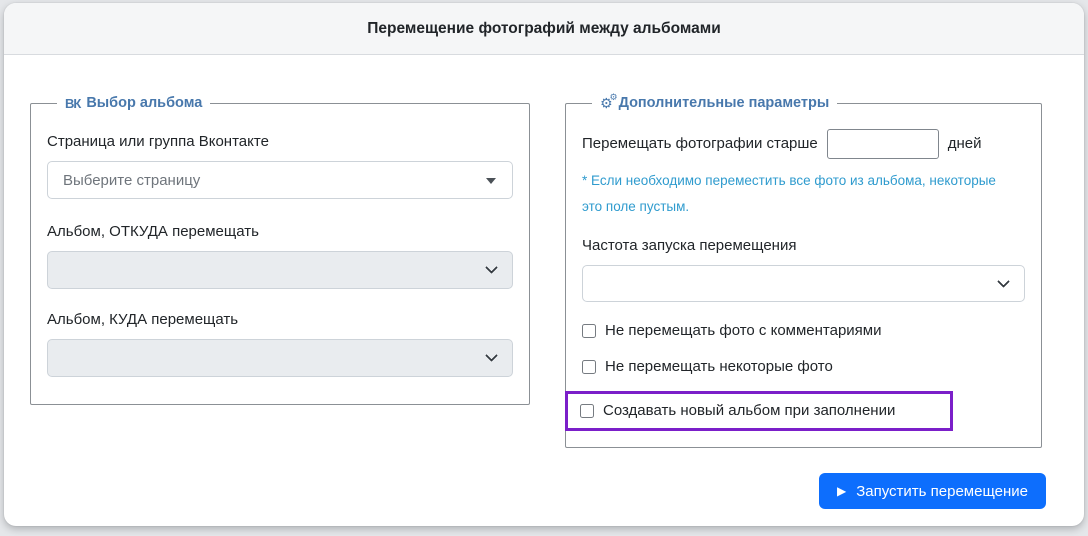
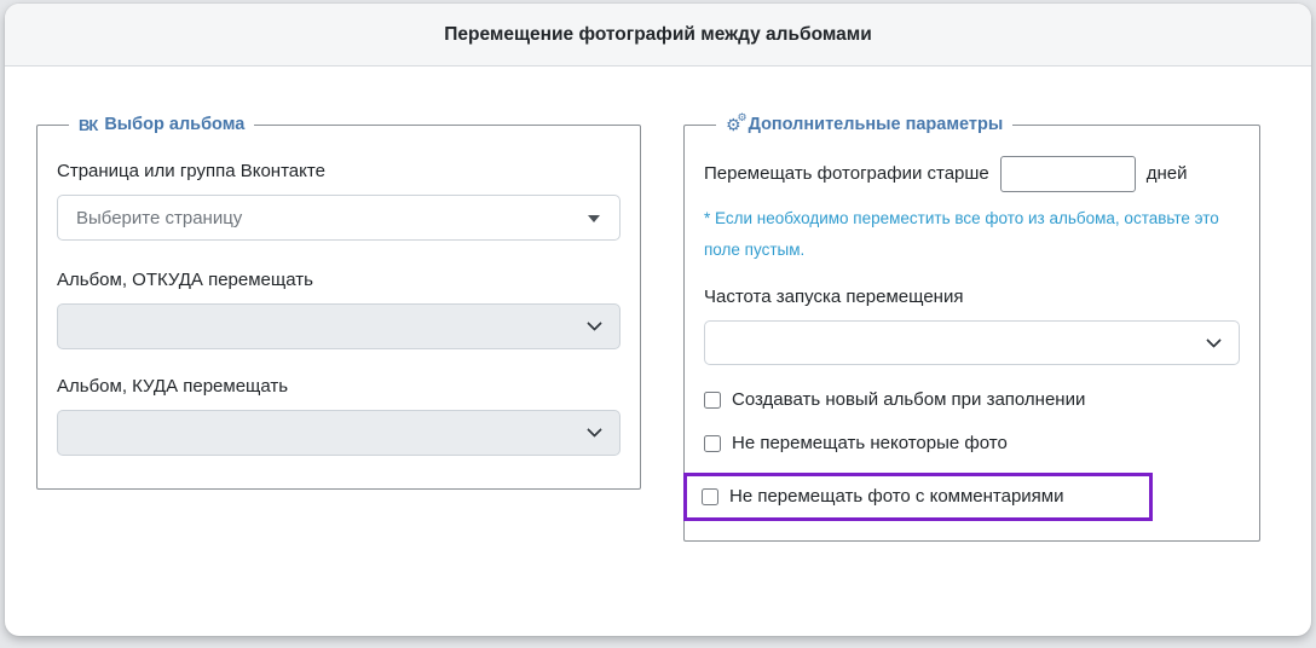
  Перемещение фотографий между альбомами
  ВК
  Выбор альбома
  Страница или группа Вконтакте
  Выберите страницу
  Альбом, ОТКУДА перемещать
  Альбом, КУДА перемещать
  ⚙
  ⚙
  Дополнительные параметры
  Перемещать фотографии старше
  дней
- * Если необходимо переместить все фото из альбома, некоторые это поле пустым.
+ * Если необходимо переместить все фото из альбома, оставьте это поле пустым.
  Частота запуска перемещения
- Не перемещать фото с комментариями
+ Создавать новый альбом при заполнении
  Не перемещать некоторые фото
- Создавать новый альбом при заполнении
+ Не перемещать фото с комментариями
- ▶
- Запустить перемещение
